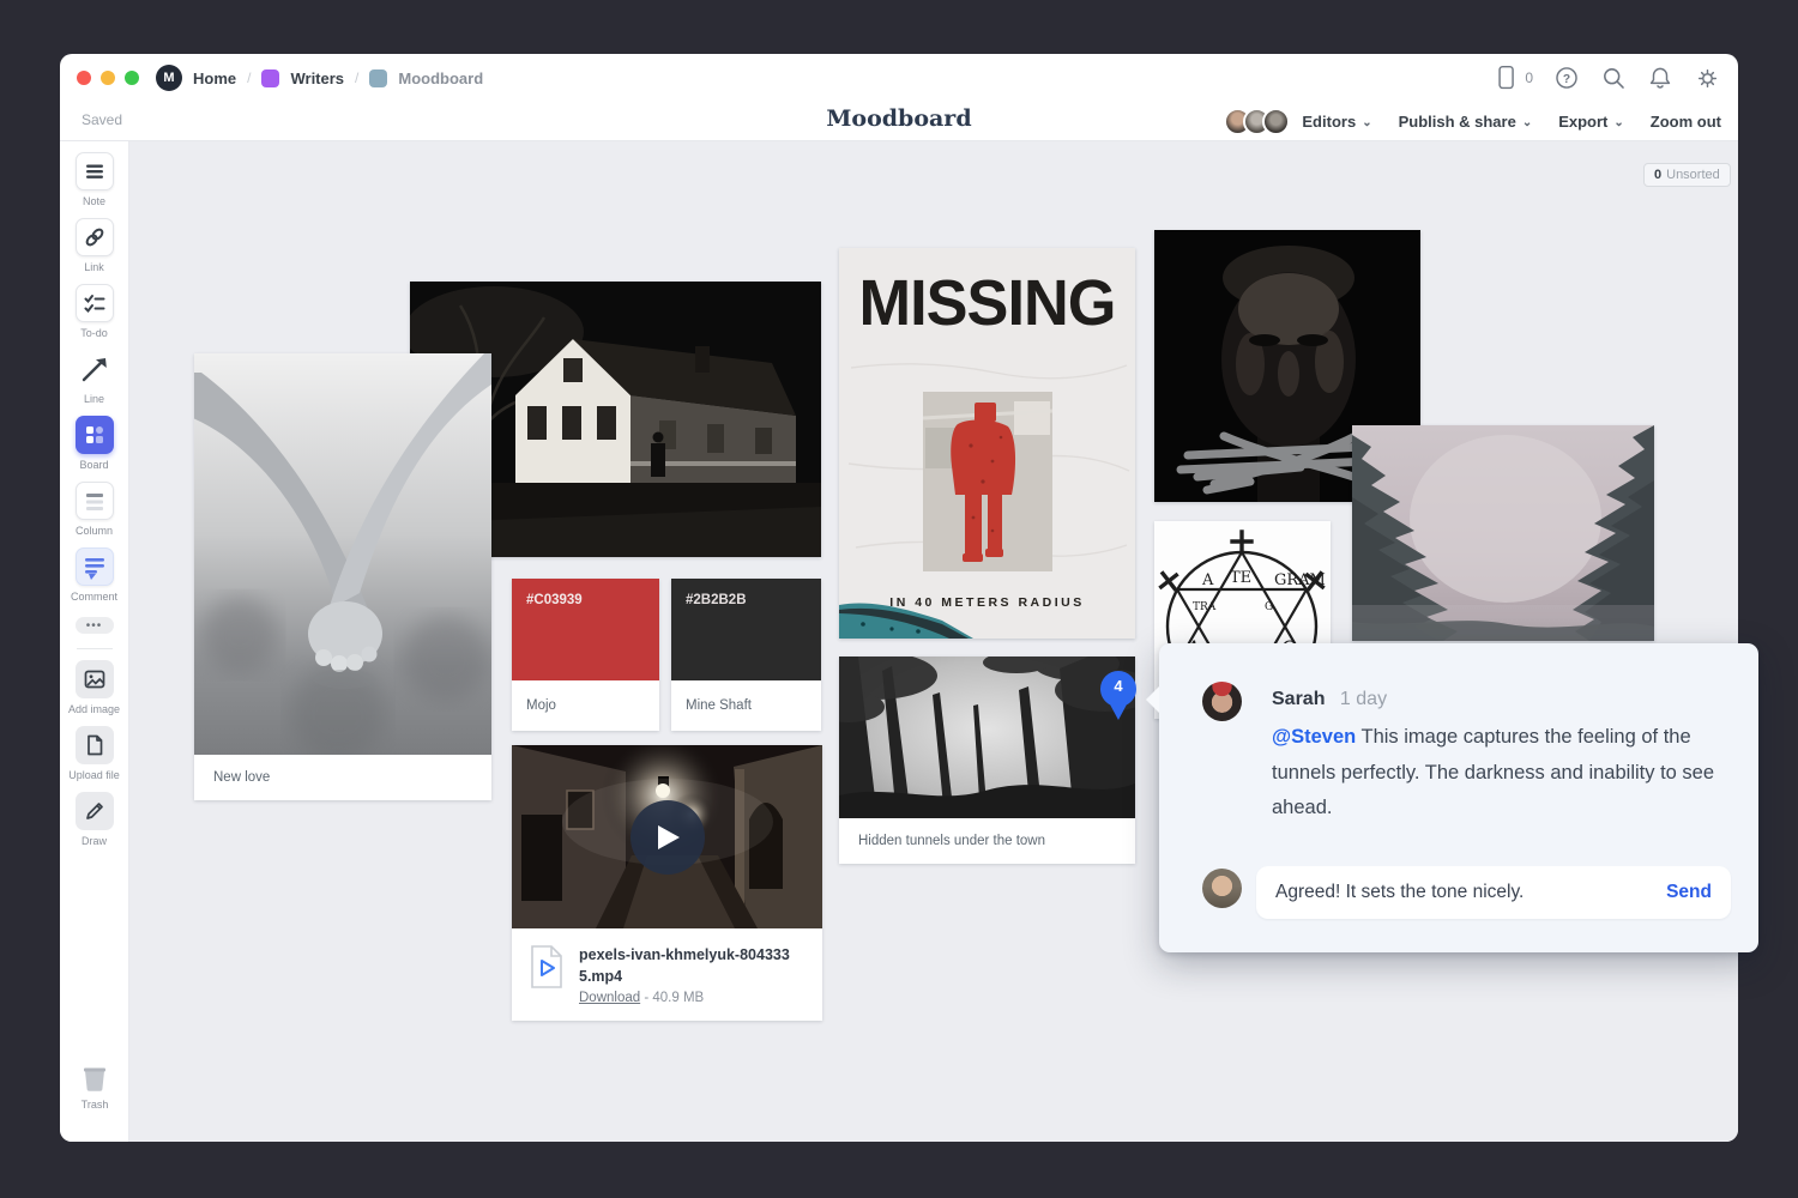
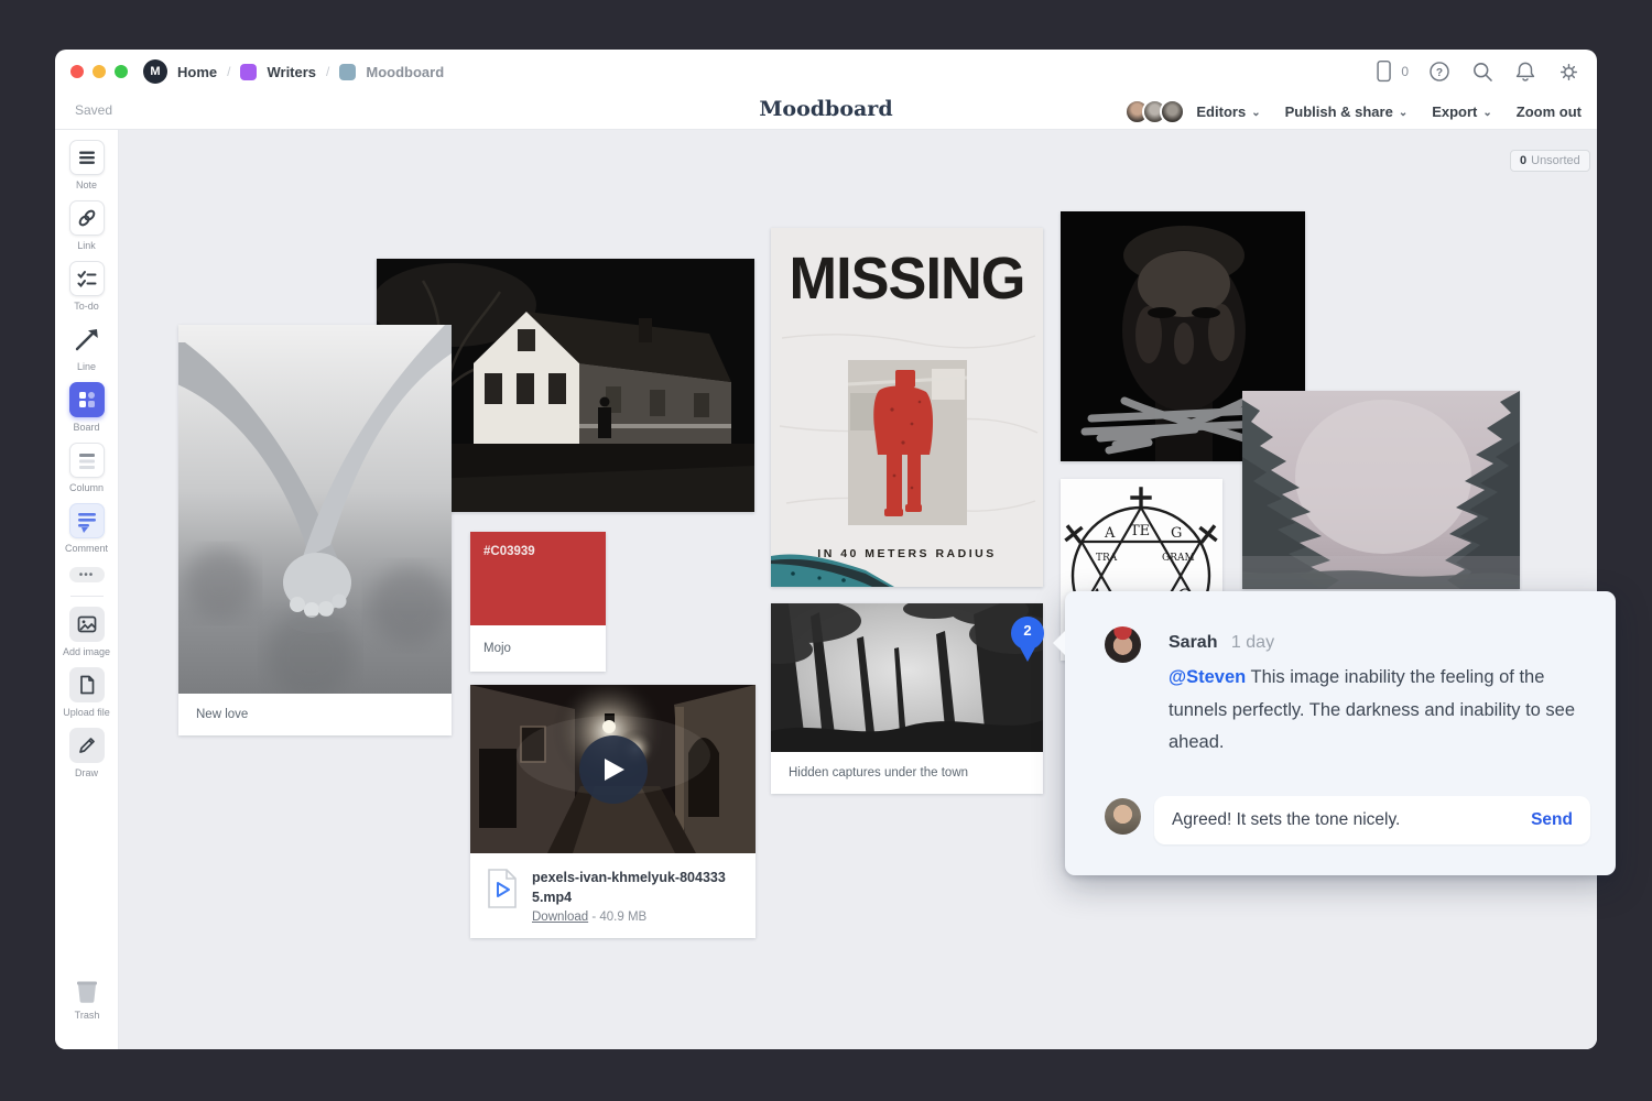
  M
  Home
  /
  Writers
  /
  Moodboard
  0
  ?
  Saved
  Moodboard
  Editors
  ⌄
  Publish & share
  ⌄
  Export
  ⌄
  Zoom out
  Note
  Link
  To-do
  Line
  Board
  Column
  Comment
  •••
  Add image
  Upload file
  Draw
  Trash
  0
  Unsorted
  New love
  #C03939
  Mojo
- #2B2B2B
- Mine Shaft
  pexels-ivan-khmelyuk-8043335.mp4
  Download - 40.9 MB
  MISSING
  IN 40 METERS RADIUS
- Hidden tunnels under the town
+ Hidden captures under the town
  A
  TE
- GRAM
+ G
  TRA
- G
+ GRAM
- 4
+ 2
  Sarah 1 day
- @Steven This image captures the feeling of the tunnels perfectly. The darkness and inability to see ahead.
+ @Steven This image inability the feeling of the tunnels perfectly. The darkness and inability to see ahead.
  Agreed! It sets the tone nicely.
  Send
